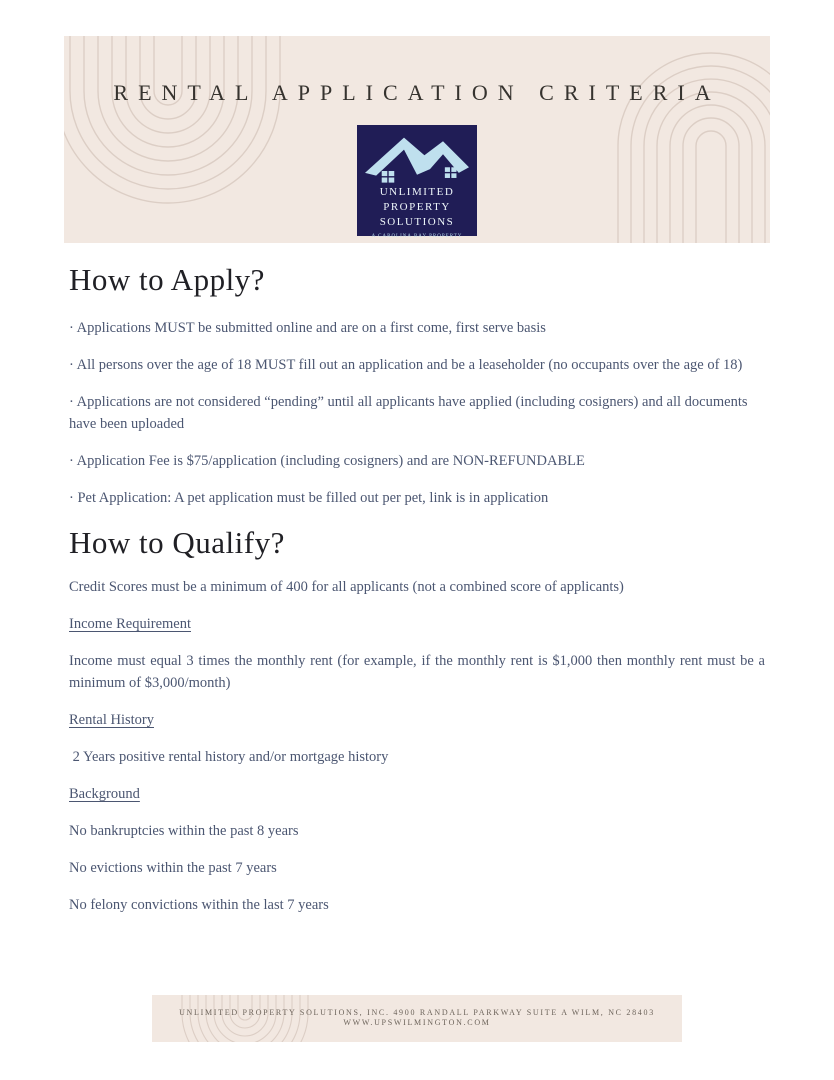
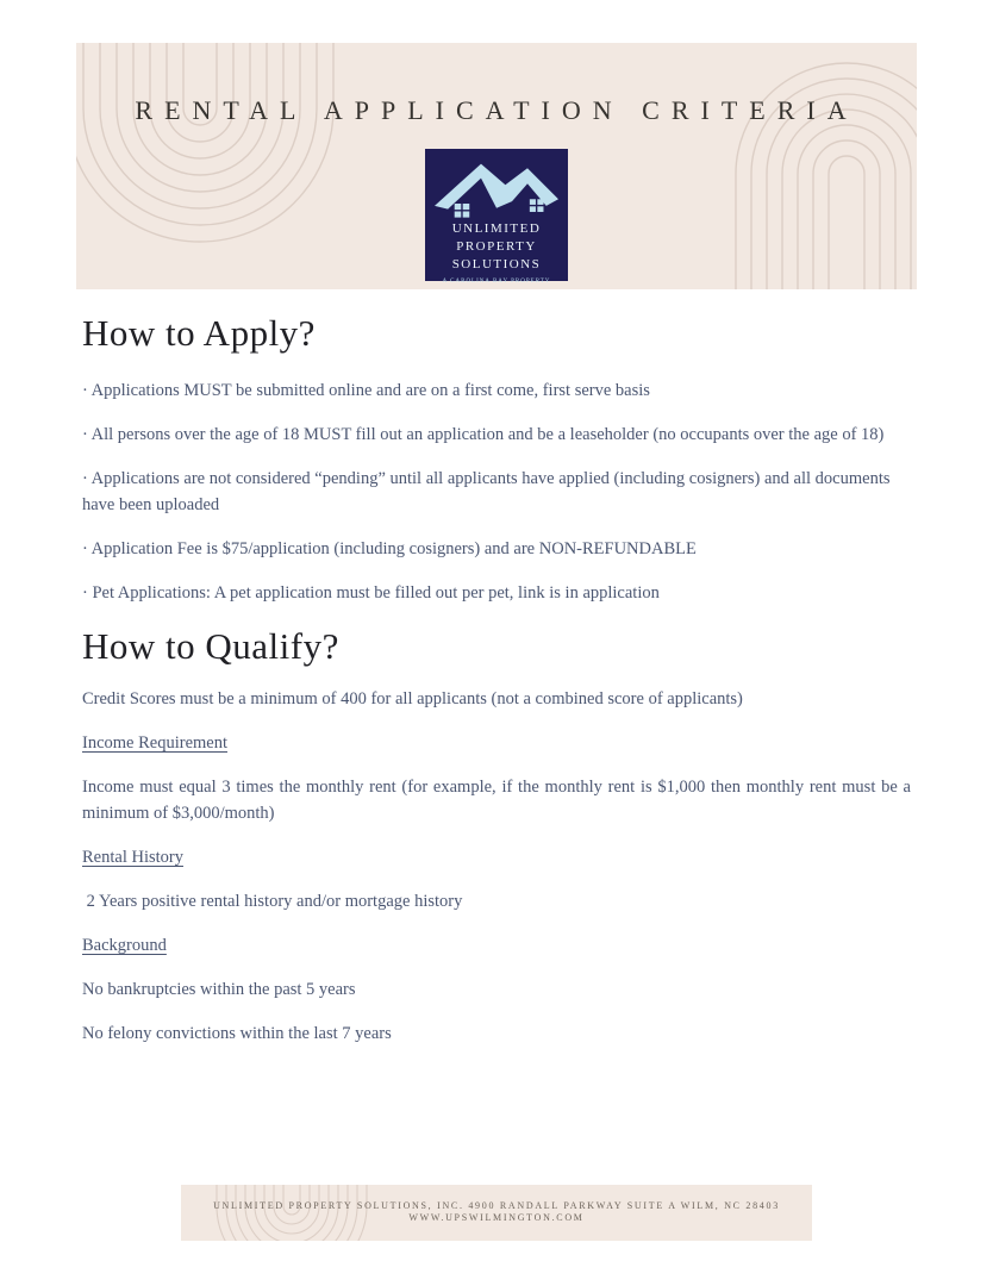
  RENTAL APPLICATION CRITERIA
  UNLIMITED
  PROPERTY
  SOLUTIONS
  How to Apply?
  · Applications MUST be submitted online and are on a first come, first serve basis
  · All persons over the age of 18 MUST fill out an application and be a leaseholder (no occupants over the age of 18)
  · Applications are not considered “pending” until all applicants have applied (including cosigners) and all documents have been uploaded
  · Application Fee is $75/application (including cosigners) and are NON-REFUNDABLE
- · Pet Application: A pet application must be filled out per pet, link is in application
+ · Pet Applications: A pet application must be filled out per pet, link is in application
  How to Qualify?
  Credit Scores must be a minimum of 400 for all applicants (not a combined score of applicants)
  Income Requirement
  Income must equal 3 times the monthly rent (for example, if the monthly rent is $1,000 then monthly rent must be a minimum of $3,000/month)
  Rental History
  2 Years positive rental history and/or mortgage history
  Background
- No bankruptcies within the past 8 years
+ No bankruptcies within the past 5 years
- No evictions within the past 7 years
  No felony convictions within the last 7 years
  UNLIMITED PROPERTY SOLUTIONS, INC. 4900 RANDALL PARKWAY SUITE A WILM, NC 28403
  WWW.UPSWILMINGTON.COM
